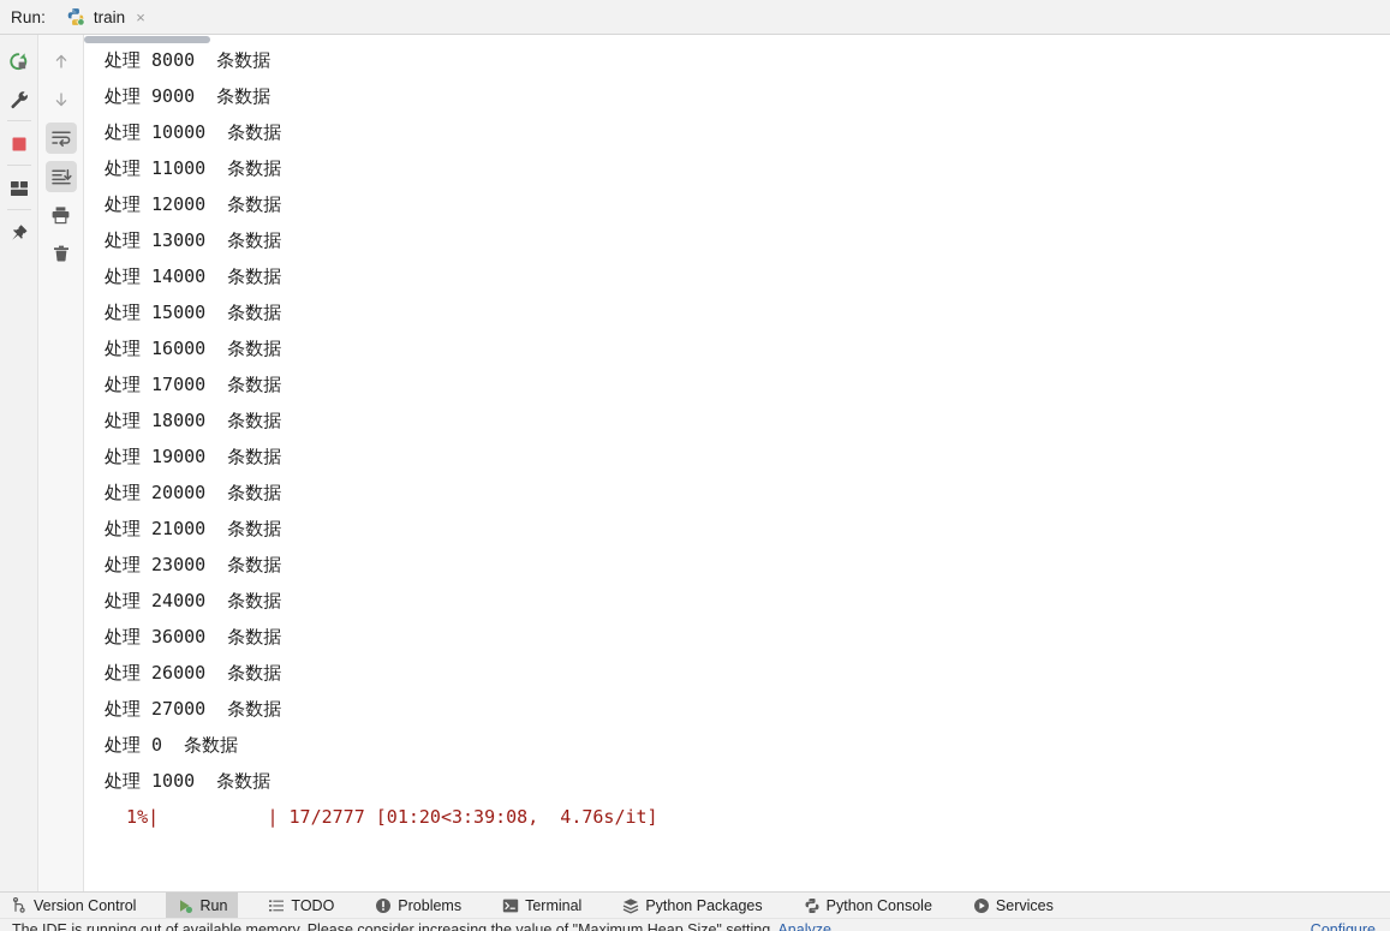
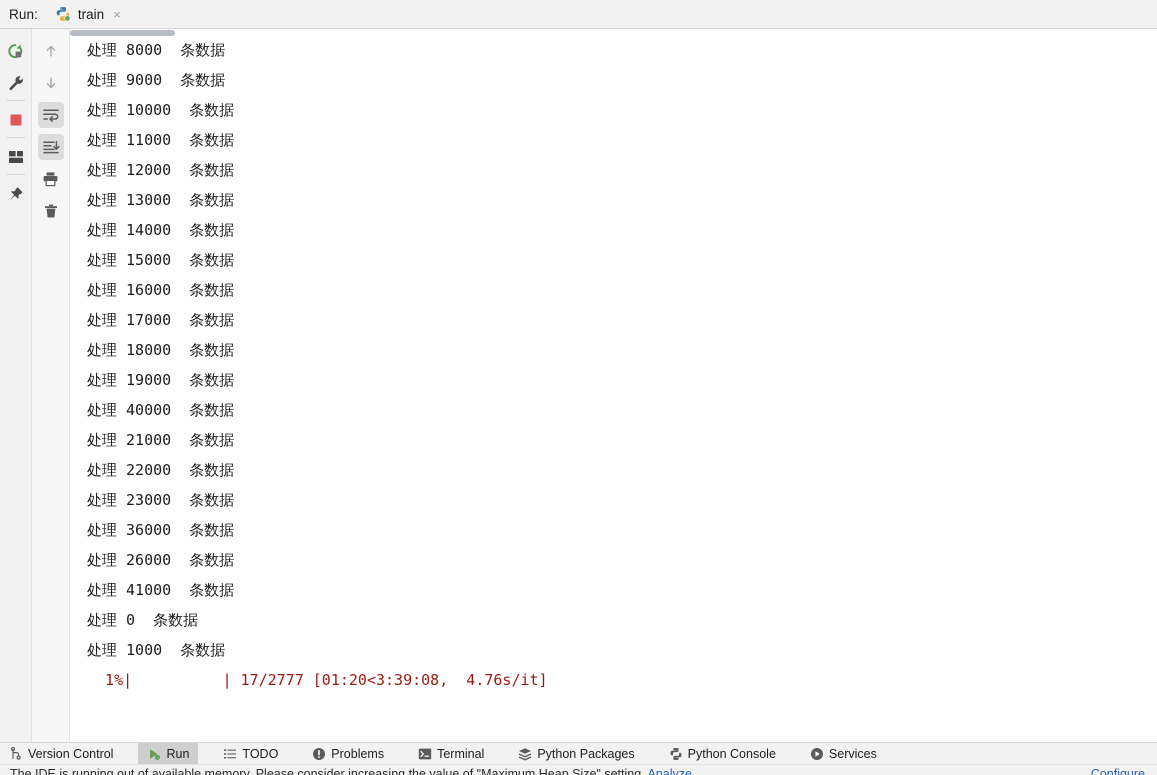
  Run:
  train
  ×
  处理 8000 条数据
  处理 9000 条数据
  处理 10000 条数据
  处理 11000 条数据
  处理 12000 条数据
  处理 13000 条数据
  处理 14000 条数据
  处理 15000 条数据
  处理 16000 条数据
  处理 17000 条数据
  处理 18000 条数据
  处理 19000 条数据
- 处理 20000 条数据
+ 处理 40000 条数据
  处理 21000 条数据
+ 处理 22000 条数据
  处理 23000 条数据
- 处理 24000 条数据
  处理 36000 条数据
  处理 26000 条数据
- 处理 27000 条数据
+ 处理 41000 条数据
  处理 0 条数据
  处理 1000 条数据
  1%| | 17/2777 [01:20<3:39:08, 4.76s/it]
  Version Control
  Run
  TODO
  Problems
  Terminal
  Python Packages
  Python Console
  Services
  The IDE is running out of available memory. Please consider increasing the value of "Maximum Heap Size" setting. Analyze
  Configure
